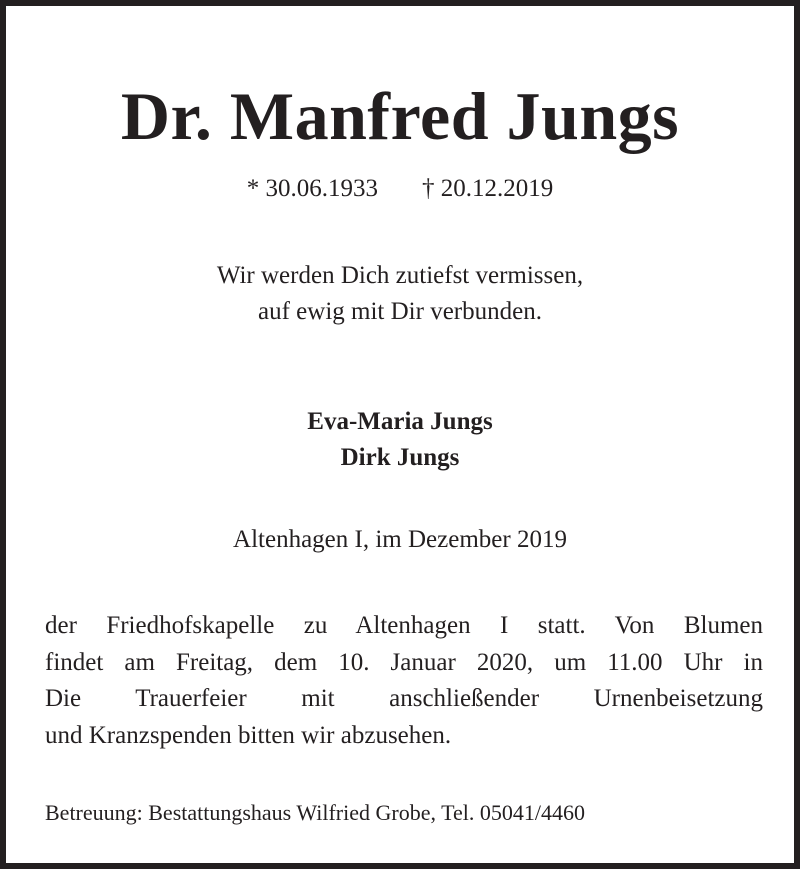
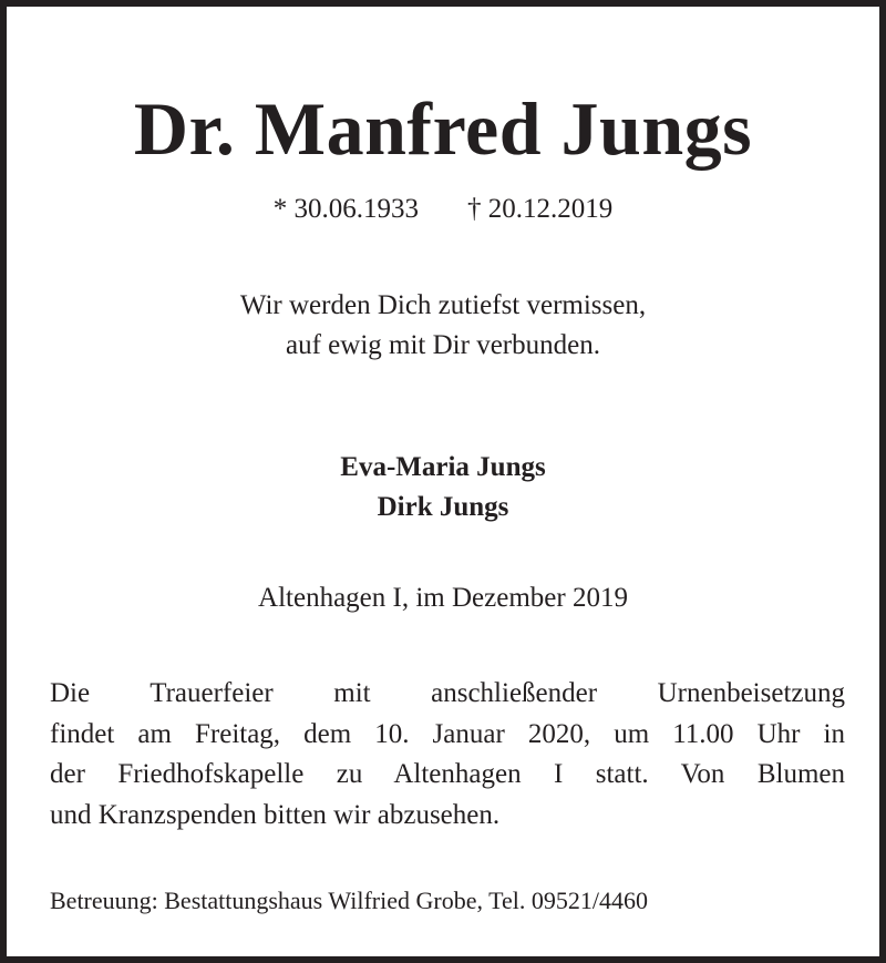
  Dr. Manfred Jungs
  * 30.06.1933 † 20.12.2019
  Wir werden Dich zutiefst vermissen,
  auf ewig mit Dir verbunden.
  Eva-Maria Jungs
  Dirk Jungs
  Altenhagen I, im Dezember 2019
- der Friedhofskapelle zu Altenhagen I statt. Von Blumen
+ Die Trauerfeier mit anschließender Urnenbeisetzung
  findet am Freitag, dem 10. Januar 2020, um 11.00 Uhr in
- Die Trauerfeier mit anschließender Urnenbeisetzung
+ der Friedhofskapelle zu Altenhagen I statt. Von Blumen
  und Kranzspenden bitten wir abzusehen.
- Betreuung: Bestattungshaus Wilfried Grobe, Tel. 05041/4460
+ Betreuung: Bestattungshaus Wilfried Grobe, Tel. 09521/4460
